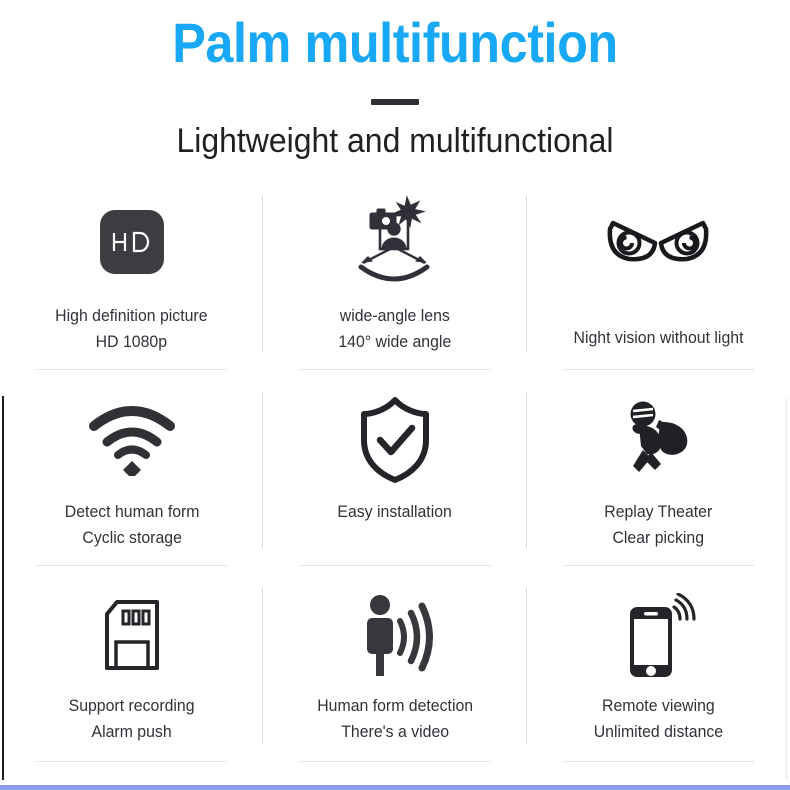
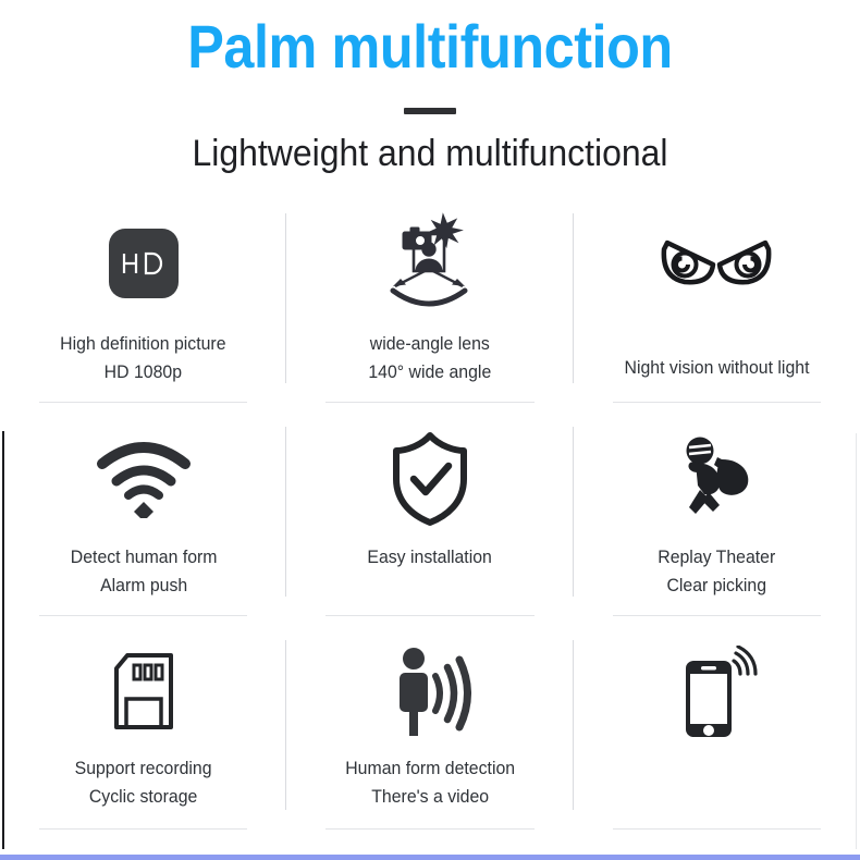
  Palm multifunction
  Lightweight and multifunctional
  High definition picture
  HD 1080p
  wide-angle lens
  140° wide angle
  Night vision without light
  Detect human form
- Cyclic storage
+ Alarm push
  Easy installation
  Replay Theater
  Clear picking
  Support recording
- Alarm push
+ Cyclic storage
  Human form detection
  There's a video
- Remote viewing
- Unlimited distance
